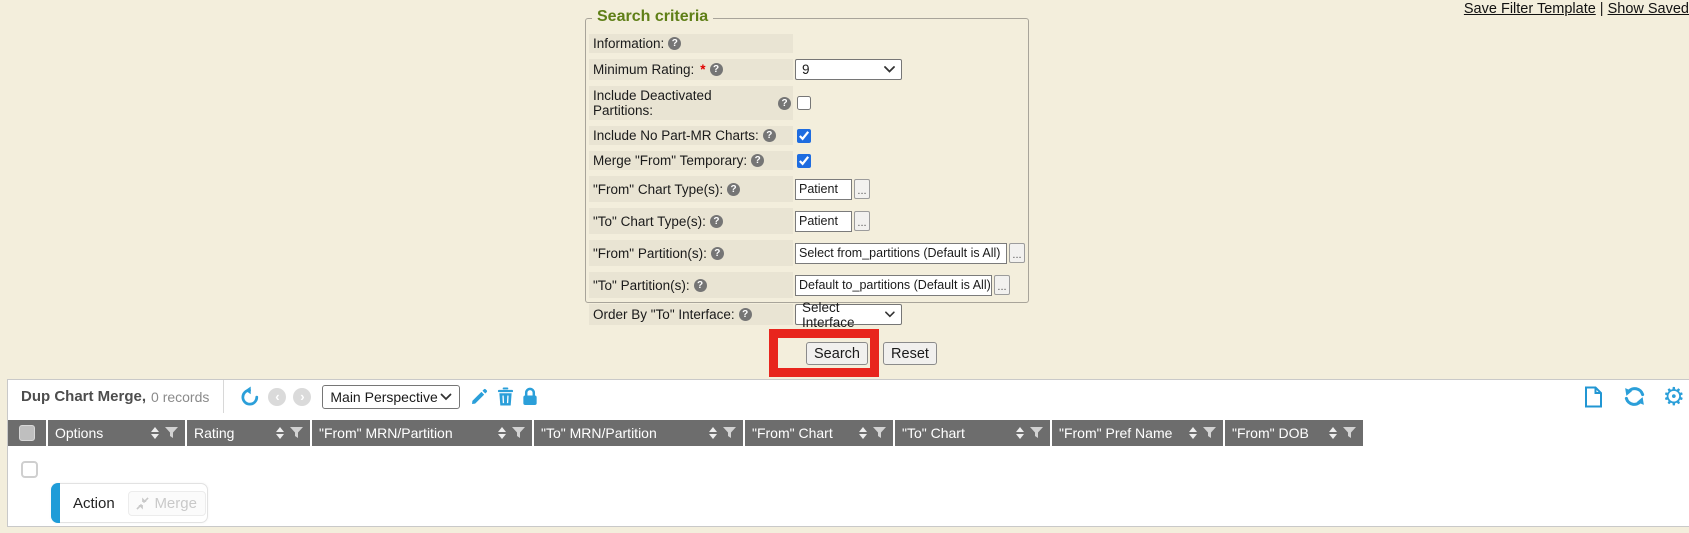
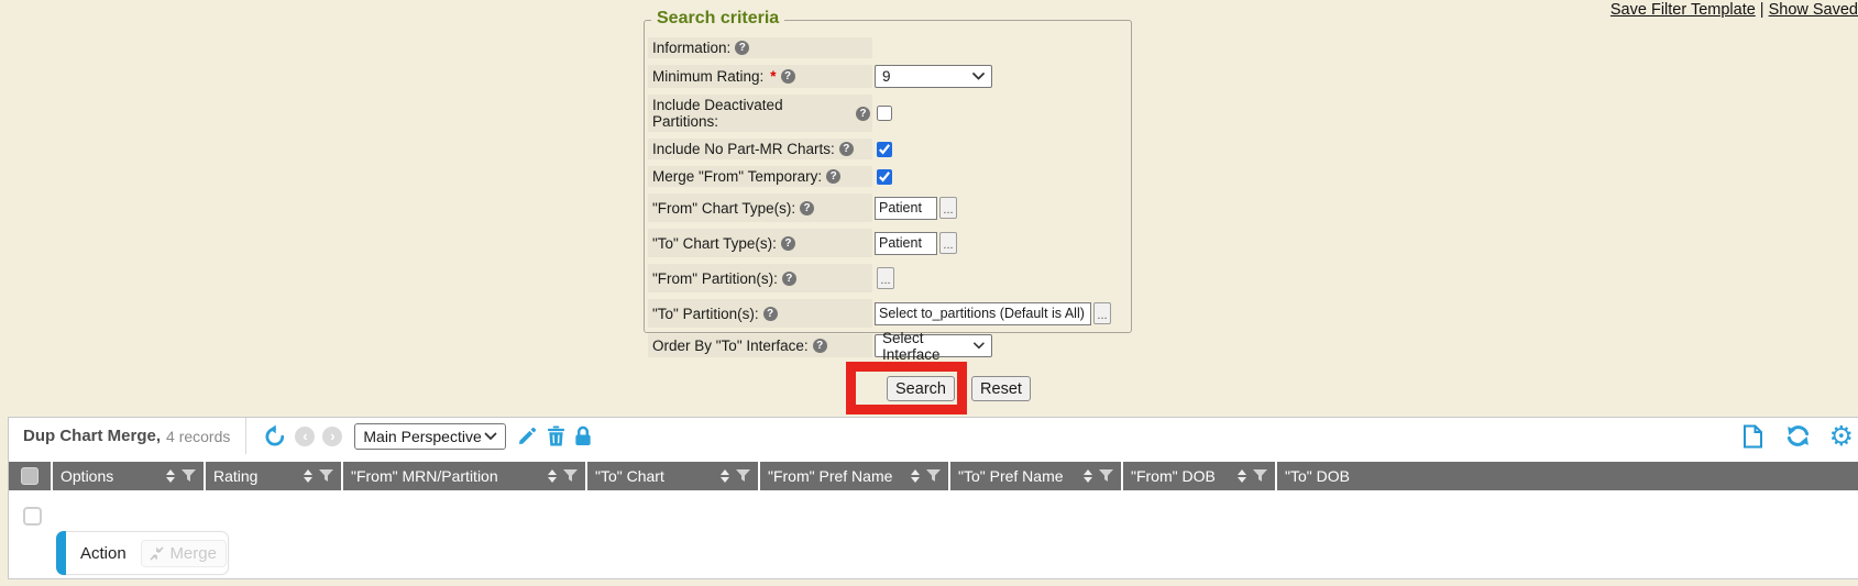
  Save Filter Template | Show Saved
  Search criteria
  Information:
  ?
  Minimum Rating:
  *
  ?
  9
  Include Deactivated Partitions:
  ?
  Include No Part-MR Charts:
  ?
  Merge "From" Temporary:
  ?
  "From" Chart Type(s):
  ?
  Patient
  ...
  "To" Chart Type(s):
  ?
  Patient
  ...
  "From" Partition(s):
  ?
- Select from_partitions (Default is All)
  ...
  "To" Partition(s):
  ?
- Default to_partitions (Default is All)
+ Select to_partitions (Default is All)
  ...
  Order By "To" Interface:
  ?
  Select Interface
  Search
  Reset
  Dup Chart Merge,
- 0 records
+ 4 records
  ‹
  ›
  Main Perspective
  ⚙
  Options
  Rating
  "From" MRN/Partition
- "To" MRN/Partition
- "From" Chart
  "To" Chart
  "From" Pref Name
+ "To" Pref Name
  "From" DOB
+ "To" DOB
  Action
  Merge
